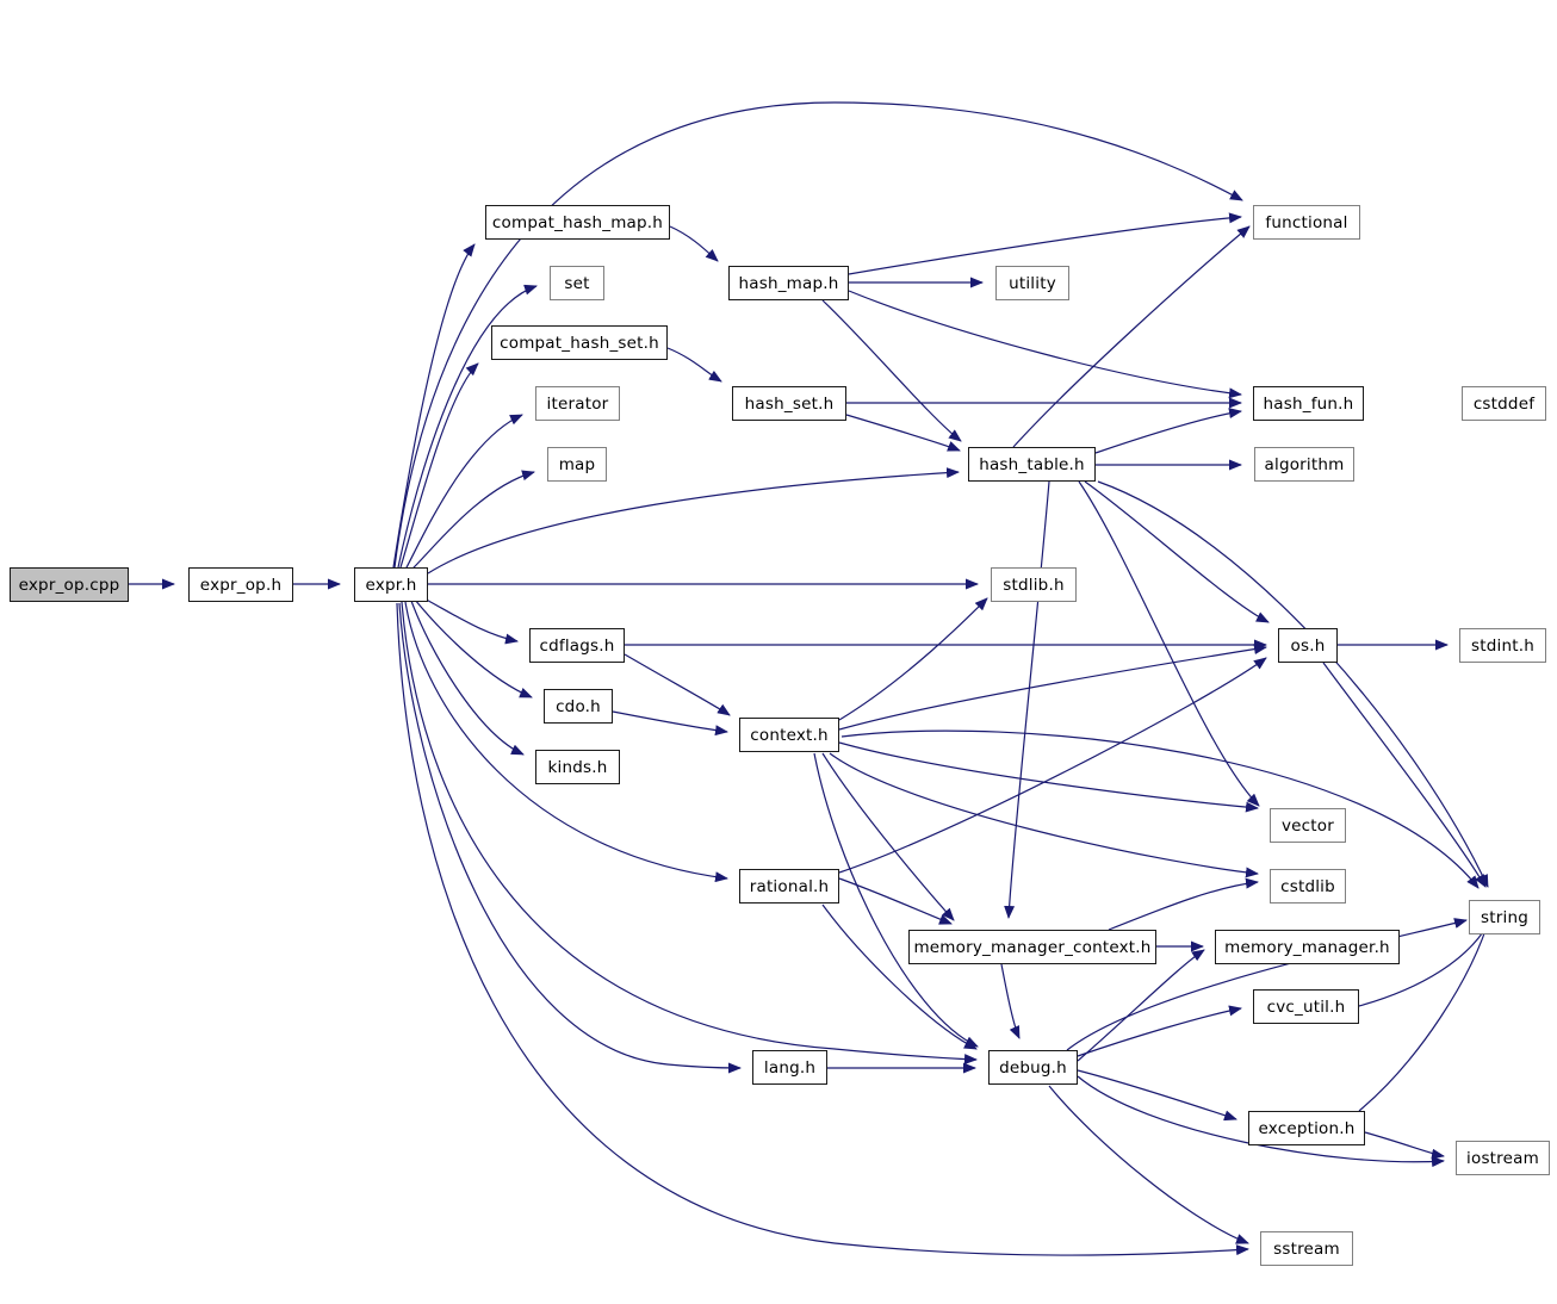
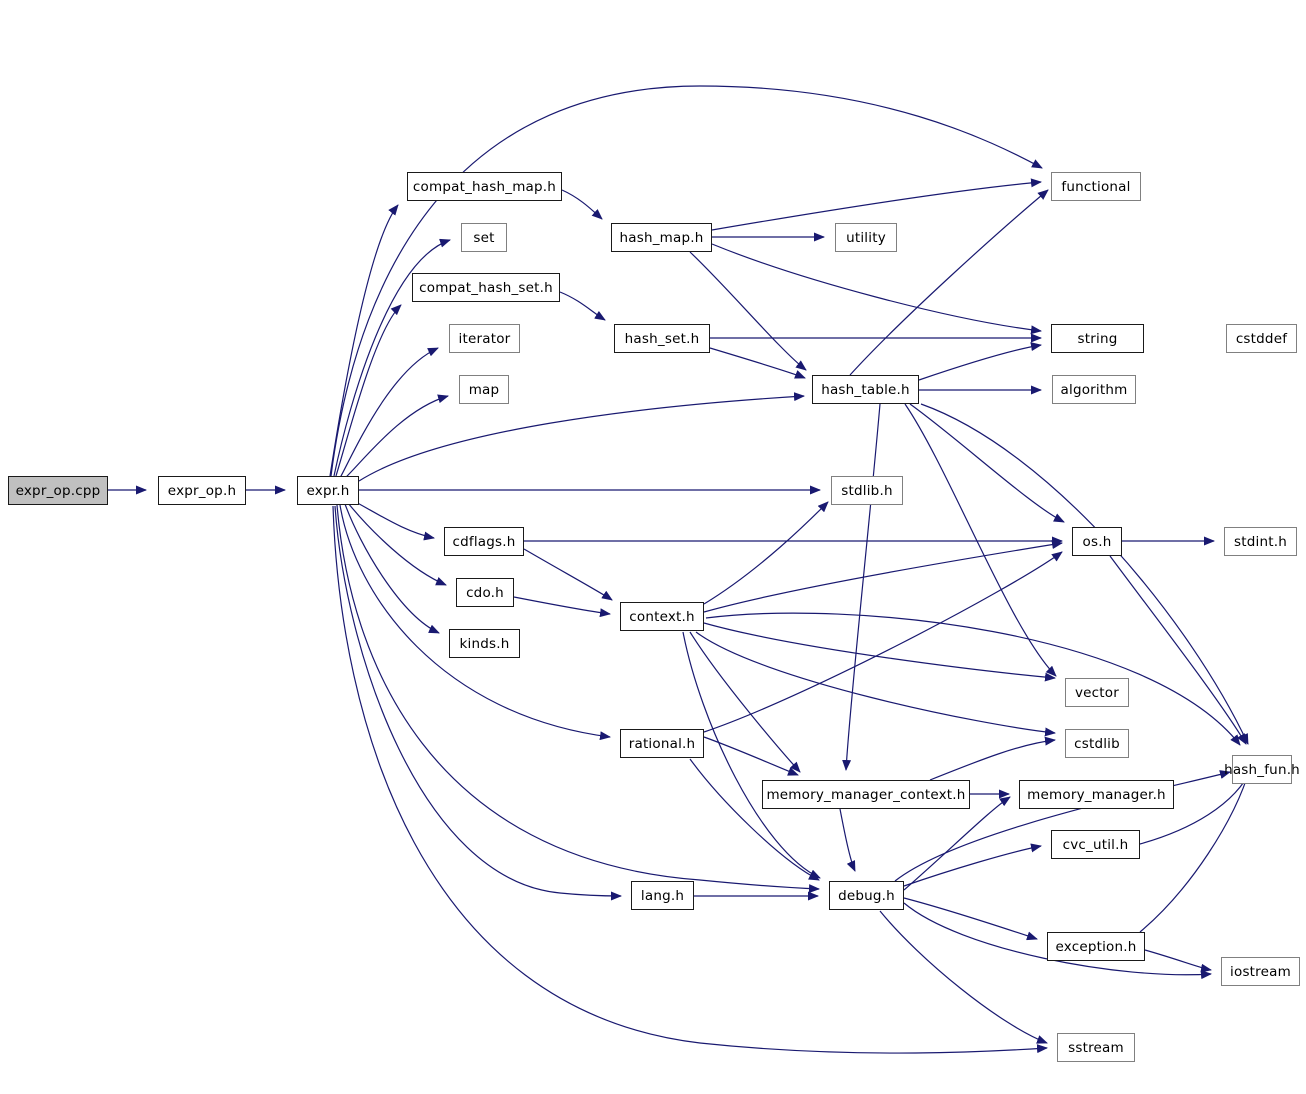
  expr_op.cpp
  expr_op.h
  expr.h
  compat_hash_map.h
  set
  compat_hash_set.h
  iterator
  map
  hash_map.h
  hash_set.h
  utility
  functional
- hash_fun.h
+ string
  cstddef
  hash_table.h
  algorithm
  stdlib.h
  cdflags.h
  cdo.h
  kinds.h
  context.h
  os.h
  stdint.h
  vector
  cstdlib
- string
+ hash_fun.h
  rational.h
  memory_manager_context.h
  memory_manager.h
  cvc_util.h
  lang.h
  debug.h
  exception.h
  iostream
  sstream
